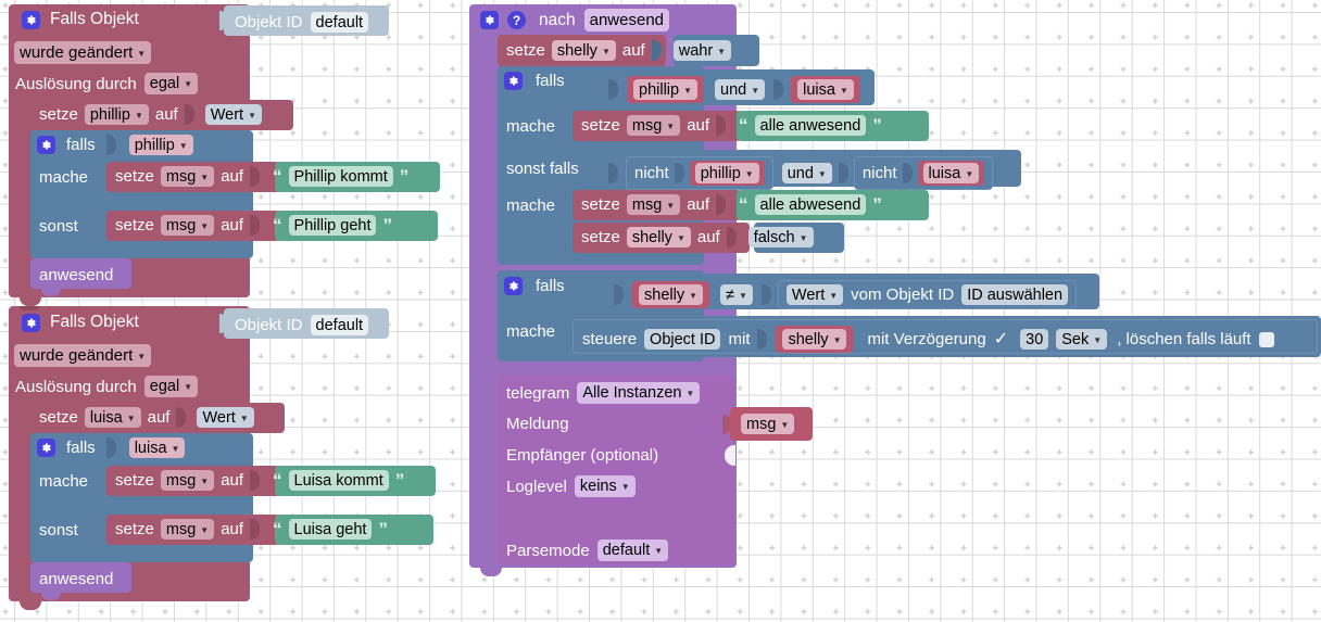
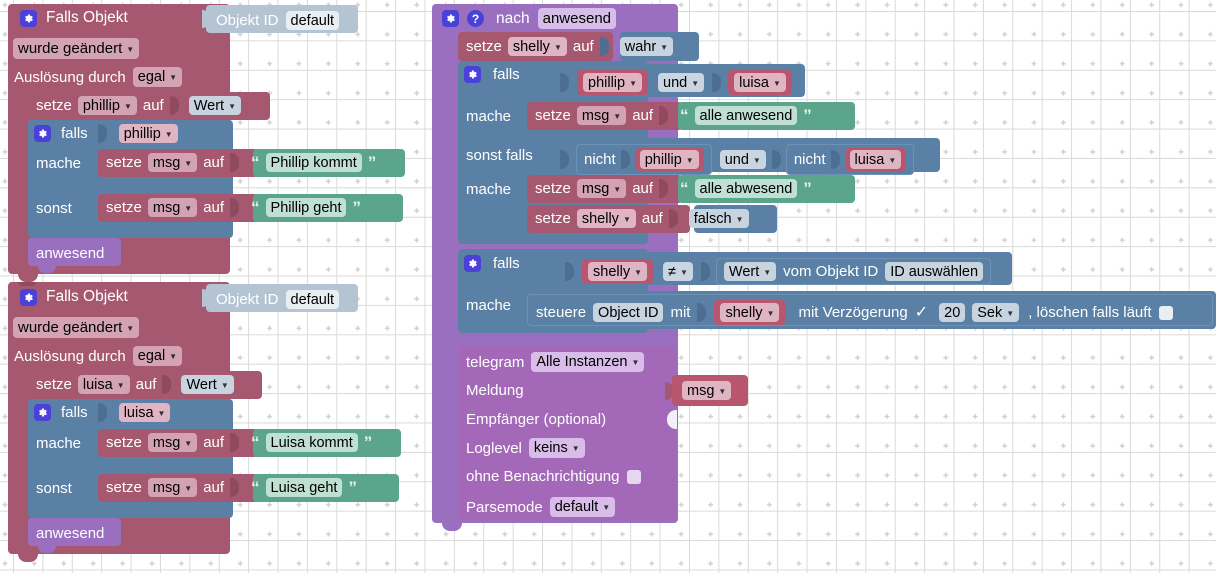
  Falls Objekt
  Objekt ID
  default
  wurde geändert
  ▼
  Auslösung durch
  egal
  ▼
  setze
  phillip
  ▼
  auf
  Wert
  ▼
  falls
  phillip
  ▼
  mache
  setze
  msg
  ▼
  auf
  “
  Phillip kommt
  ”
  sonst
  setze
  msg
  ▼
  auf
  “
  Phillip geht
  ”
  anwesend
  Falls Objekt
  Objekt ID
  default
  wurde geändert
  ▼
  Auslösung durch
  egal
  ▼
  setze
  luisa
  ▼
  auf
  Wert
  ▼
  falls
  luisa
  ▼
  mache
  setze
  msg
  ▼
  auf
  “
  Luisa kommt
  ”
  sonst
  setze
  msg
  ▼
  auf
  “
  Luisa geht
  ”
  anwesend
  ?
  nach
  anwesend
  setze
  shelly
  ▼
  auf
  wahr
  ▼
  falls
  phillip
  ▼
  und
  ▼
  luisa
  ▼
  mache
  setze
  msg
  ▼
  auf
  “
  alle anwesend
  ”
  sonst falls
  nicht
  phillip
  ▼
  und
  ▼
  nicht
  luisa
  ▼
  mache
  setze
  msg
  ▼
  auf
  “
  alle abwesend
  ”
  setze
  shelly
  ▼
  auf
  falsch
  ▼
  falls
  shelly
  ▼
  ≠
  ▼
  Wert
  ▼
  vom Objekt ID
  ID auswählen
  mache
  steuere
  Object ID
  mit
  shelly
  ▼
  mit Verzögerung
  ✓
- 30
+ 20
  Sek
  ▼
  , löschen falls läuft
  telegram
  Alle Instanzen
  ▼
  Meldung
  msg
  ▼
  Empfänger (optional)
  Loglevel
  keins
  ▼
+ ohne Benachrichtigung
  Parsemode
  default
  ▼
